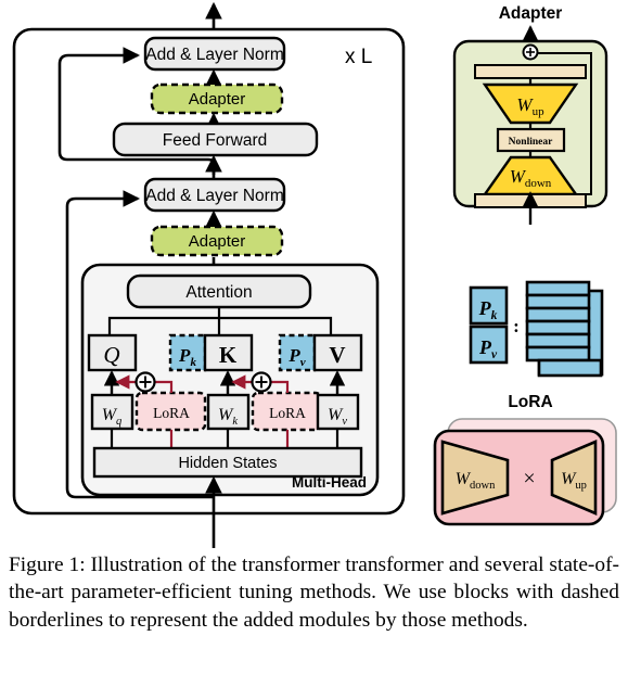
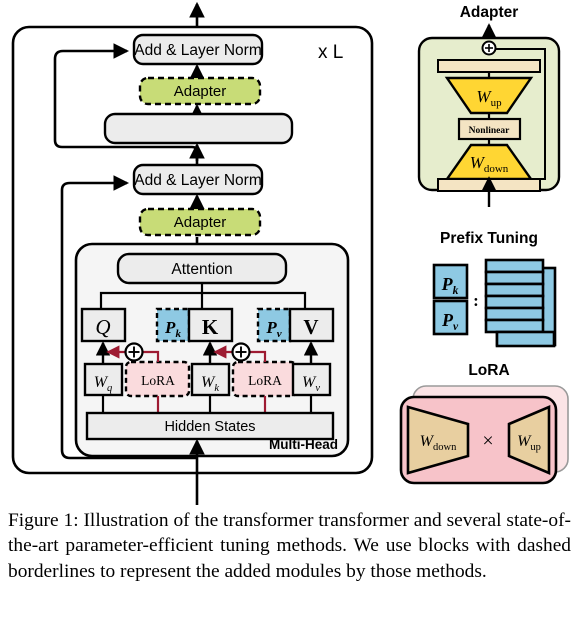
  x L
  Add & Layer Norm
  Adapter
- Feed Forward
  Add & Layer Norm
  Adapter
  Multi-Head
  Attention
  Q
  Pk
  K
  Pv
  V
  Wq
  LoRA
  Wk
  LoRA
  Wv
  Hidden States
  Adapter
  Wup
  Nonlinear
  Wdown
+ Prefix Tuning
  Pk
  Pv
  :
  LoRA
  Wdown
  ×
  Wup
  Figure 1: Illustration of the transformer transformer and several state-of-the-art parameter-efficient tuning methods. We use blocks with dashed borderlines to represent the added modules by those methods.
